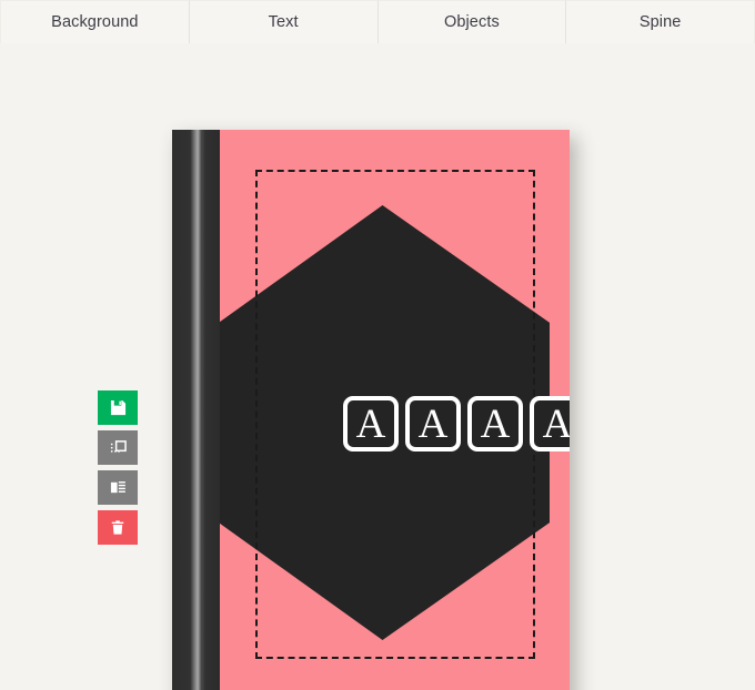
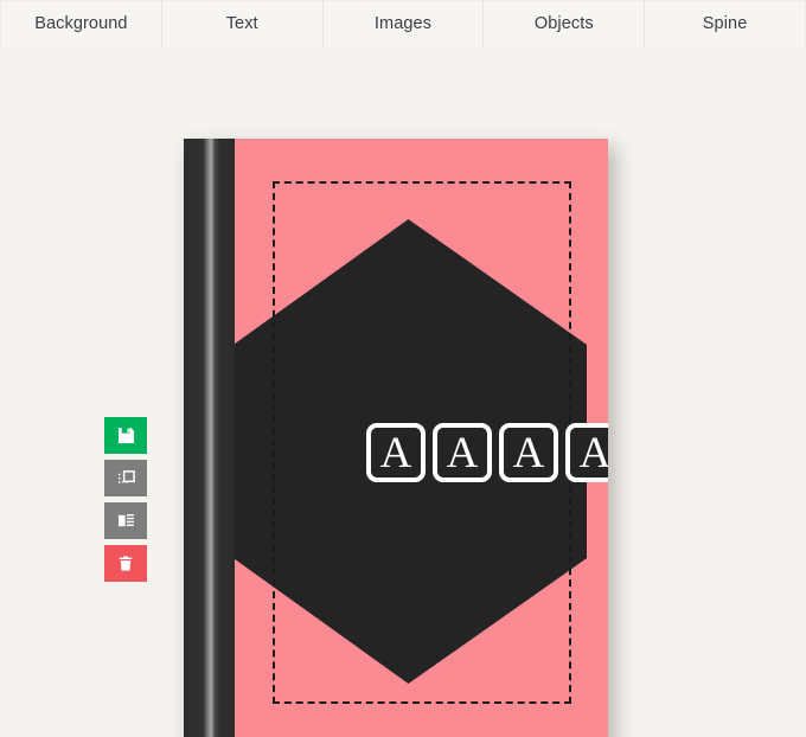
  Background
  Text
+ Images
  Objects
  Spine
  A
  A
  A
  A
